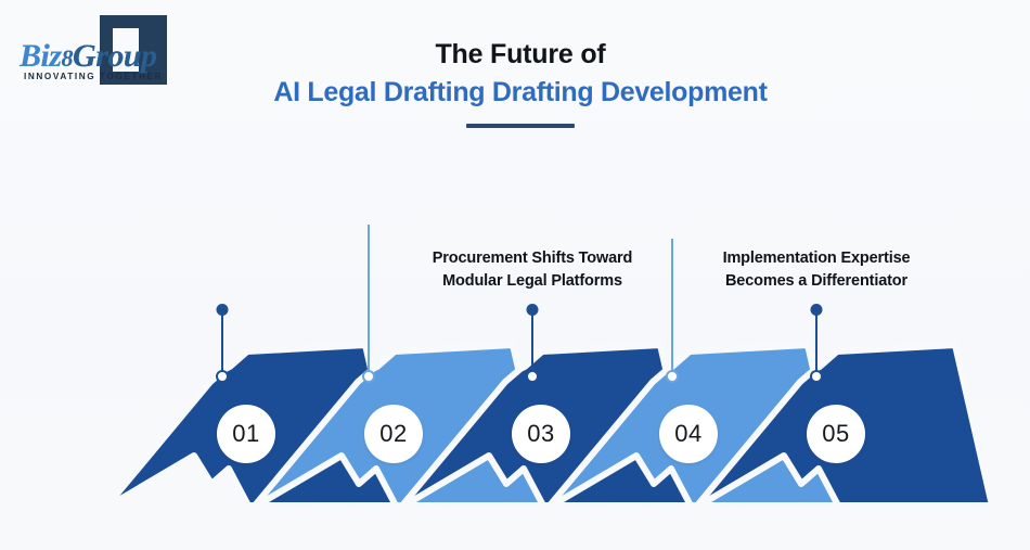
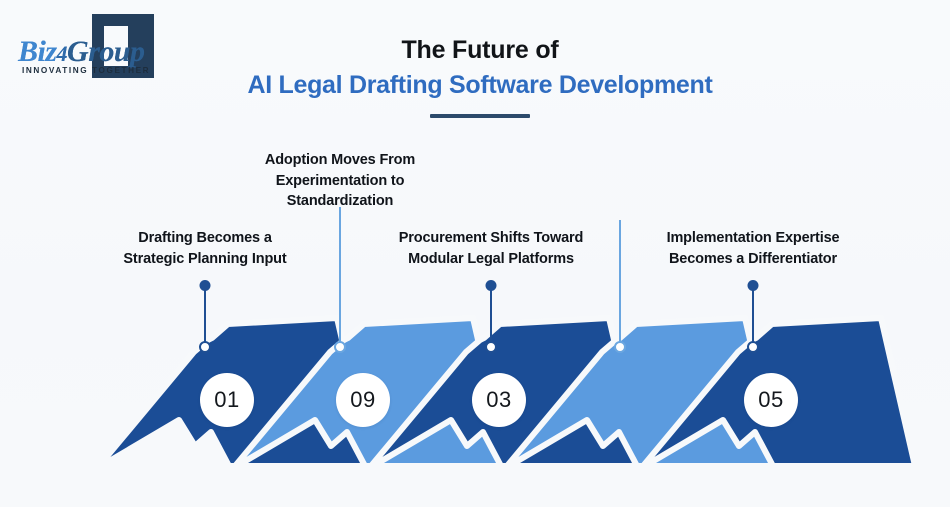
- Biz8Group
+ Biz4Group
  INNOVATING TOGETHER
  The Future of
- AI Legal Drafting Drafting Development
+ AI Legal Drafting Software Development
+ Drafting Becomes a
+ Strategic Planning Input
  01
+ Adoption Moves From
+ Experimentation to
+ Standardization
- 02
+ 09
  Procurement Shifts Toward
  Modular Legal Platforms
  03
- 04
  Implementation Expertise
  Becomes a Differentiator
  05
